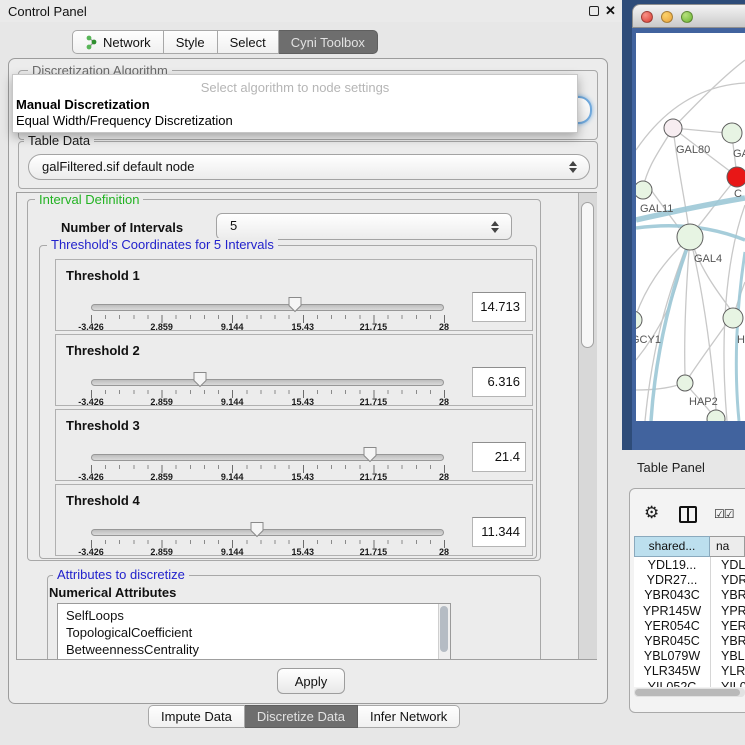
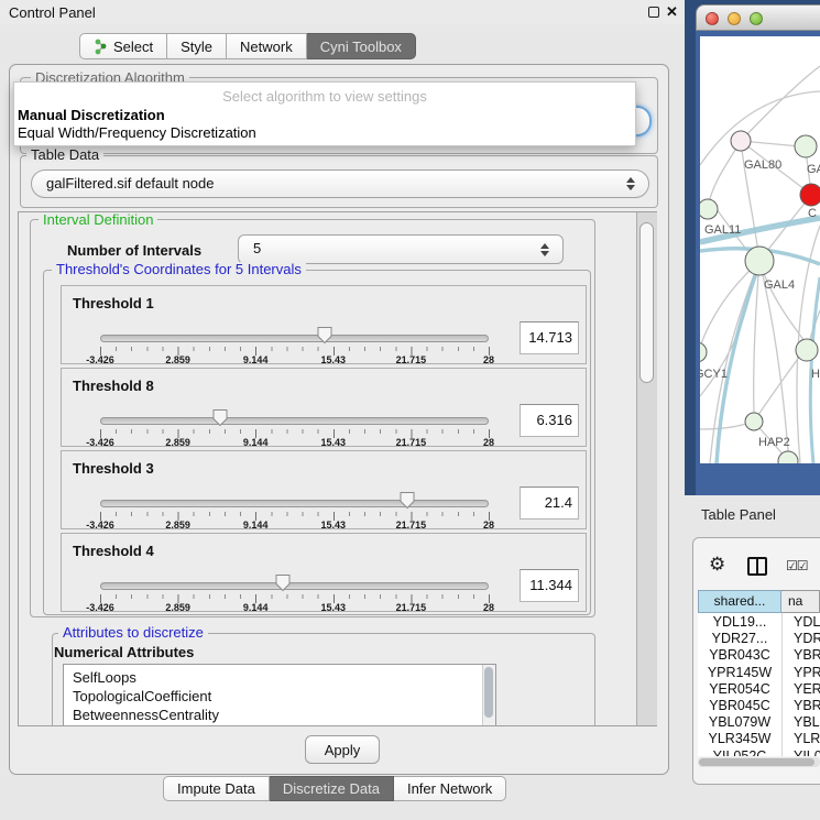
  Control Panel
  ✕
- Network
+ Select
  Style
- Select
+ Network
  Cyni Toolbox
  Discretization Algorithm
- Select algorithm to node settings
+ Select algorithm to view settings
  Manual Discretization
  Equal Width/Frequency Discretization
  Table Data
  galFiltered.sif default node
  Interval Definition
  Number of Intervals
  5
  Threshold's Coordinates for 5 Intervals
  Threshold 1
  -3.426
  2.859
  9.144
  15.43
  21.715
  28
  14.713
- Threshold 2
+ Threshold 8
  -3.426
  2.859
  9.144
  15.43
  21.715
  28
  6.316
  Threshold 3
  -3.426
  2.859
  9.144
  15.43
  21.715
  28
  21.4
  Threshold 4
  -3.426
  2.859
  9.144
  15.43
  21.715
  28
  11.344
  Attributes to discretize
  Numerical Attributes
  SelfLoops
  TopologicalCoefficient
  BetweennessCentrality
  Apply
  Impute Data
  Discretize Data
  Infer Network
  GAL80
  C
  GAL11
  GAL4
  GCY1
  H
  HAP2
  Table Panel
  ⚙
  ☑☑
  shared...
  na
  YDL19...
  YDL
  YDR27...
  YDR
  YBR043C
  YBR
  YPR145W
  YPR
  YER054C
  YER
  YBR045C
  YBR
  YBL079W
  YBL
  YLR345W
  YLR
  YIL052C
  YIL0
